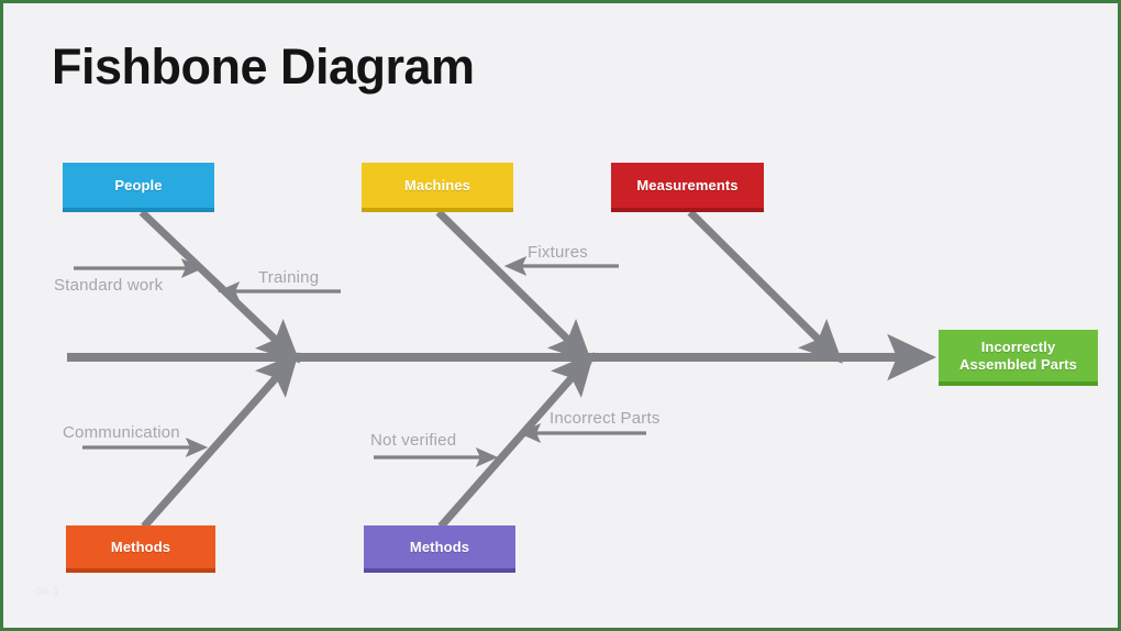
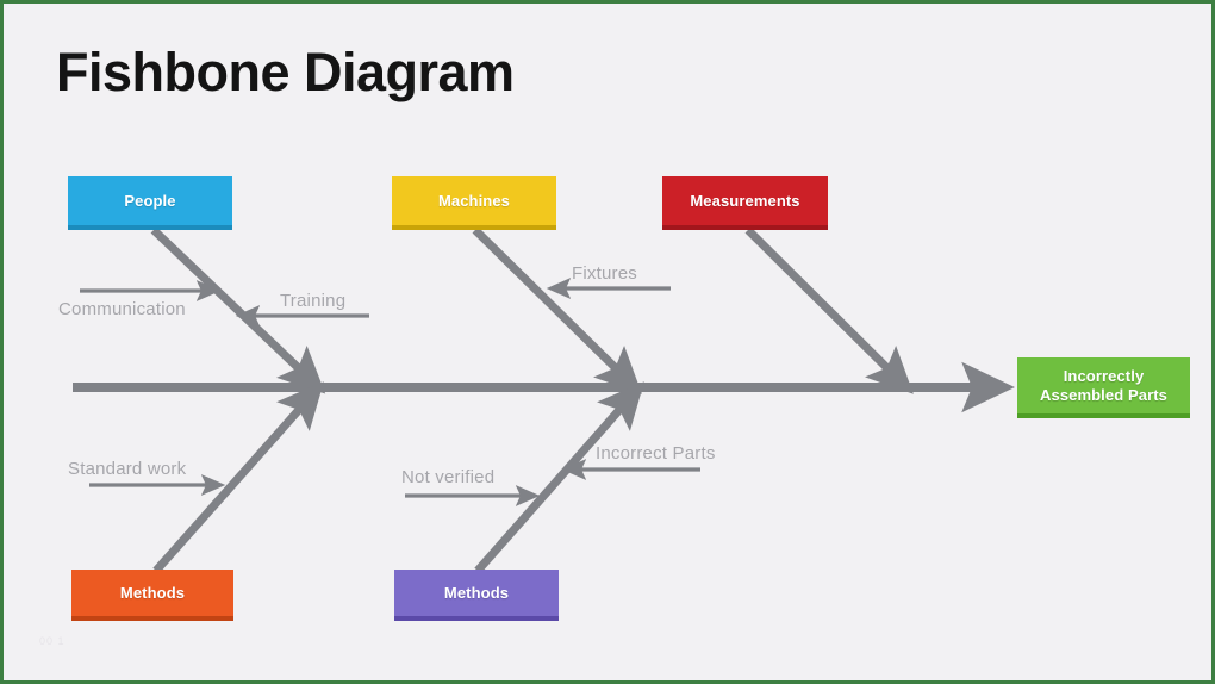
  Fishbone Diagram
- Standard work
+ Communication
  Training
  Fixtures
- Communication
+ Standard work
  Not verified
  Incorrect Parts
  People
  Machines
  Measurements
  Methods
  Methods
  Incorrectly
  Assembled Parts
